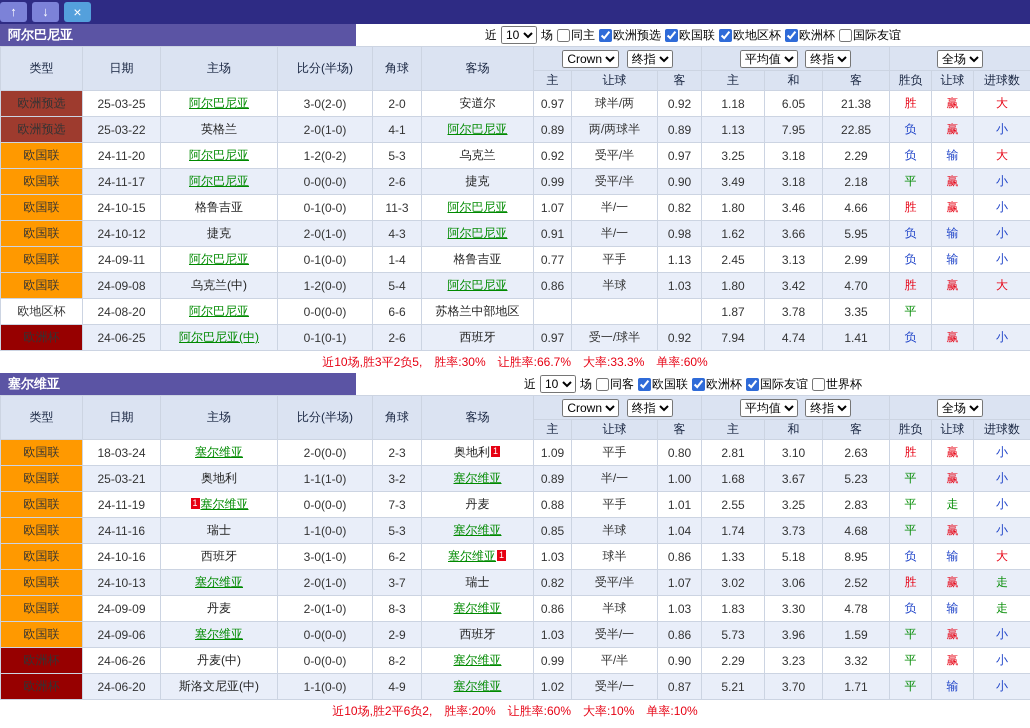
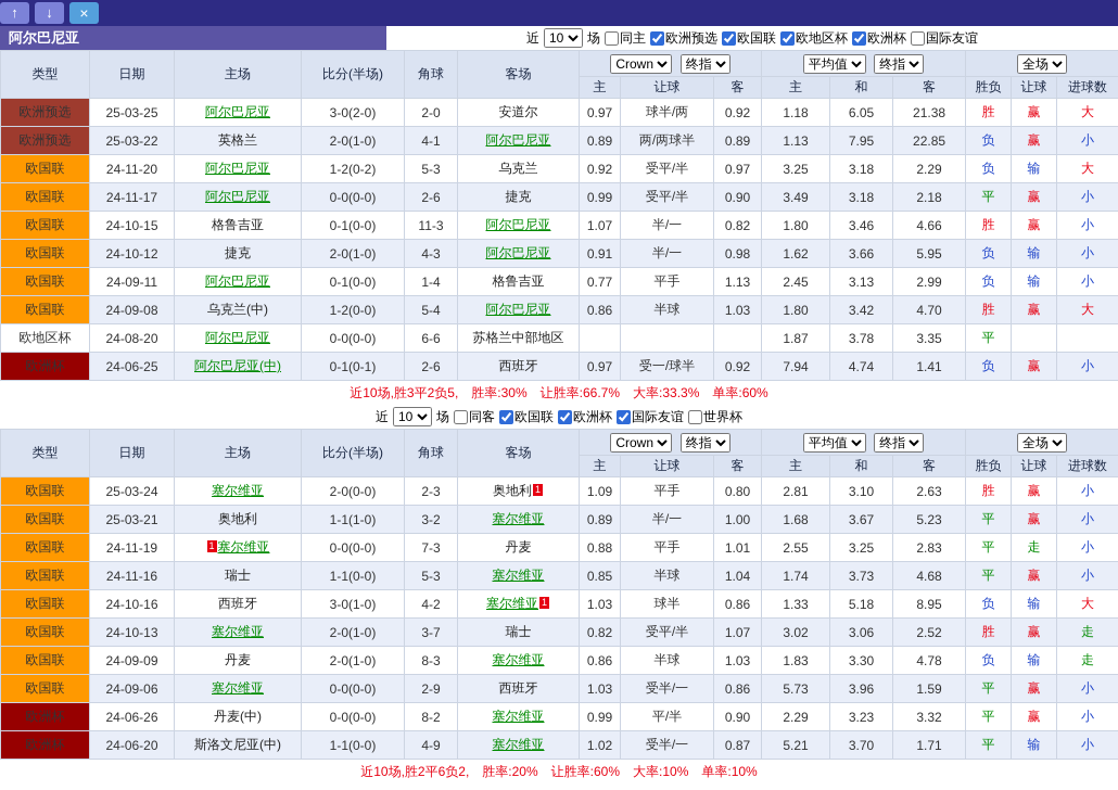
  ↑
  ↓
  ×
  阿尔巴尼亚
  近
  10
  场
  同主
  欧洲预选
  欧国联
  欧地区杯
  欧洲杯
  国际友谊
  类型	日期	主场	比分(半场)	角球	客场	Crown 终指	平均值 终指	全场
  主	让球	客	主	和	客	胜负	让球	进球数
  欧洲预选	25-03-25	阿尔巴尼亚	3-0(2-0)	2-0	安道尔	0.97	球半/两	0.92	1.18	6.05	21.38	胜	赢	大
  欧洲预选	25-03-22	英格兰	2-0(1-0)	4-1	阿尔巴尼亚	0.89	两/两球半	0.89	1.13	7.95	22.85	负	赢	小
  欧国联	24-11-20	阿尔巴尼亚	1-2(0-2)	5-3	乌克兰	0.92	受平/半	0.97	3.25	3.18	2.29	负	输	大
  欧国联	24-11-17	阿尔巴尼亚	0-0(0-0)	2-6	捷克	0.99	受平/半	0.90	3.49	3.18	2.18	平	赢	小
  欧国联	24-10-15	格鲁吉亚	0-1(0-0)	11-3	阿尔巴尼亚	1.07	半/一	0.82	1.80	3.46	4.66	胜	赢	小
  欧国联	24-10-12	捷克	2-0(1-0)	4-3	阿尔巴尼亚	0.91	半/一	0.98	1.62	3.66	5.95	负	输	小
  欧国联	24-09-11	阿尔巴尼亚	0-1(0-0)	1-4	格鲁吉亚	0.77	平手	1.13	2.45	3.13	2.99	负	输	小
  欧国联	24-09-08	乌克兰(中)	1-2(0-0)	5-4	阿尔巴尼亚	0.86	半球	1.03	1.80	3.42	4.70	胜	赢	大
  欧地区杯	24-08-20	阿尔巴尼亚	0-0(0-0)	6-6	苏格兰中部地区				1.87	3.78	3.35	平
  欧洲杯	24-06-25	阿尔巴尼亚(中)	0-1(0-1)	2-6	西班牙	0.97	受一/球半	0.92	7.94	4.74	1.41	负	赢	小
  近10场,胜3平2负5,
  胜率:30%
  让胜率:66.7%
  大率:33.3%
  单率:60%
- 塞尔维亚
  近
  10
  场
  同客
  欧国联
  欧洲杯
  国际友谊
  世界杯
  类型	日期	主场	比分(半场)	角球	客场	Crown 终指	平均值 终指	全场
  主	让球	客	主	和	客	胜负	让球	进球数
- 欧国联	18-03-24	塞尔维亚	2-0(0-0)	2-3	奥地利 1	1.09	平手	0.80	2.81	3.10	2.63	胜	赢	小
+ 欧国联	25-03-24	塞尔维亚	2-0(0-0)	2-3	奥地利 1	1.09	平手	0.80	2.81	3.10	2.63	胜	赢	小
  欧国联	25-03-21	奥地利	1-1(1-0)	3-2	塞尔维亚	0.89	半/一	1.00	1.68	3.67	5.23	平	赢	小
  欧国联	24-11-19	1 塞尔维亚	0-0(0-0)	7-3	丹麦	0.88	平手	1.01	2.55	3.25	2.83	平	走	小
  欧国联	24-11-16	瑞士	1-1(0-0)	5-3	塞尔维亚	0.85	半球	1.04	1.74	3.73	4.68	平	赢	小
- 欧国联	24-10-16	西班牙	3-0(1-0)	6-2	塞尔维亚 1	1.03	球半	0.86	1.33	5.18	8.95	负	输	大
+ 欧国联	24-10-16	西班牙	3-0(1-0)	4-2	塞尔维亚 1	1.03	球半	0.86	1.33	5.18	8.95	负	输	大
  欧国联	24-10-13	塞尔维亚	2-0(1-0)	3-7	瑞士	0.82	受平/半	1.07	3.02	3.06	2.52	胜	赢	走
  欧国联	24-09-09	丹麦	2-0(1-0)	8-3	塞尔维亚	0.86	半球	1.03	1.83	3.30	4.78	负	输	走
  欧国联	24-09-06	塞尔维亚	0-0(0-0)	2-9	西班牙	1.03	受半/一	0.86	5.73	3.96	1.59	平	赢	小
  欧洲杯	24-06-26	丹麦(中)	0-0(0-0)	8-2	塞尔维亚	0.99	平/半	0.90	2.29	3.23	3.32	平	赢	小
  欧洲杯	24-06-20	斯洛文尼亚(中)	1-1(0-0)	4-9	塞尔维亚	1.02	受半/一	0.87	5.21	3.70	1.71	平	输	小
  近10场,胜2平6负2,
  胜率:20%
  让胜率:60%
  大率:10%
  单率:10%
